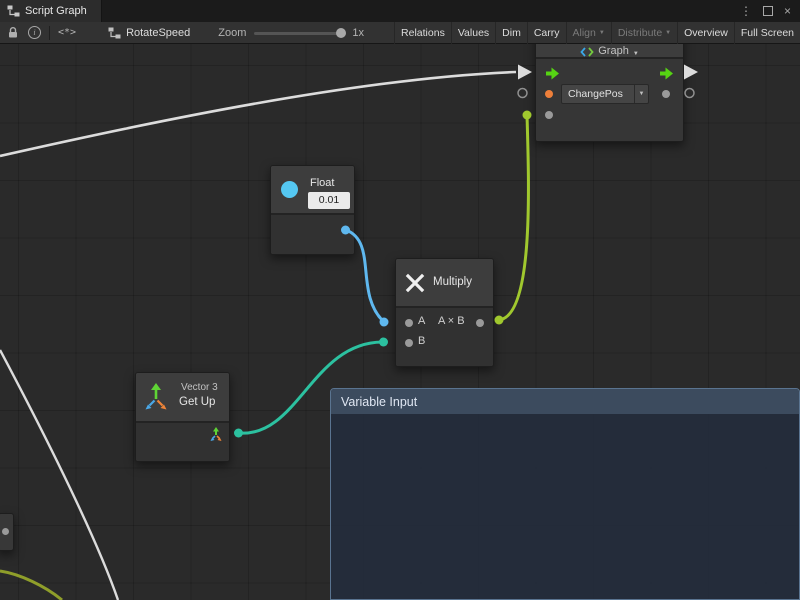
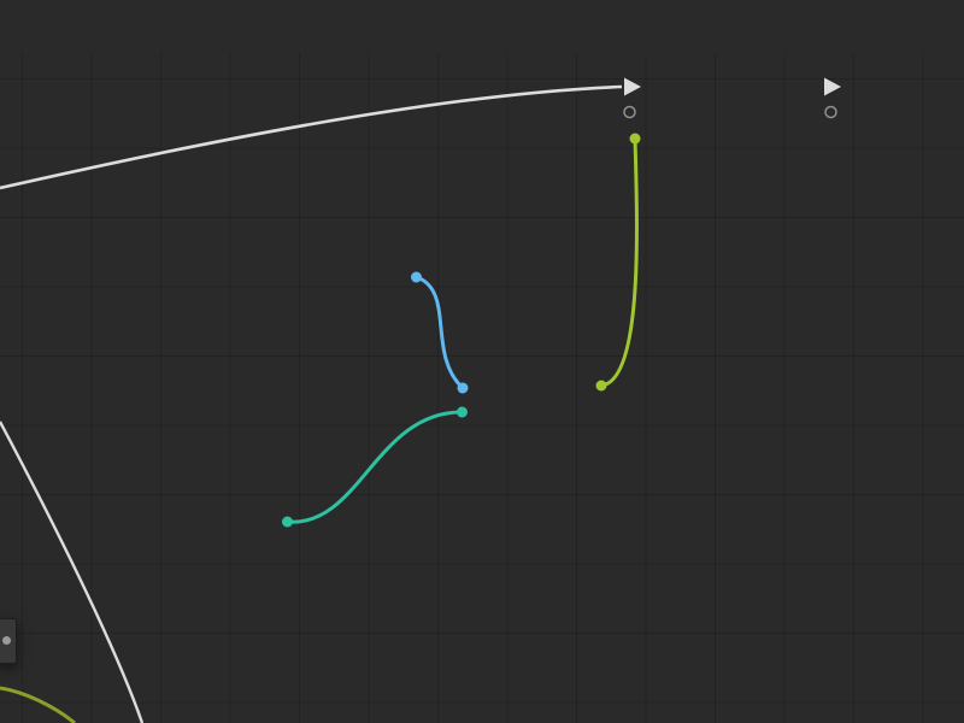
- Script Graph
- ⋮
- ×
- i
- <*>
- RotateSpeed
- Zoom
- 1x
- Relations
- Values
- Dim
- Carry
- Align
- Distribute
- Overview
- Full Screen
- Variable Input
- Graph
- ChangePos
- Float
- 0.01
- Multiply
- A
- A × B
- B
- Vector 3
- Get Up
